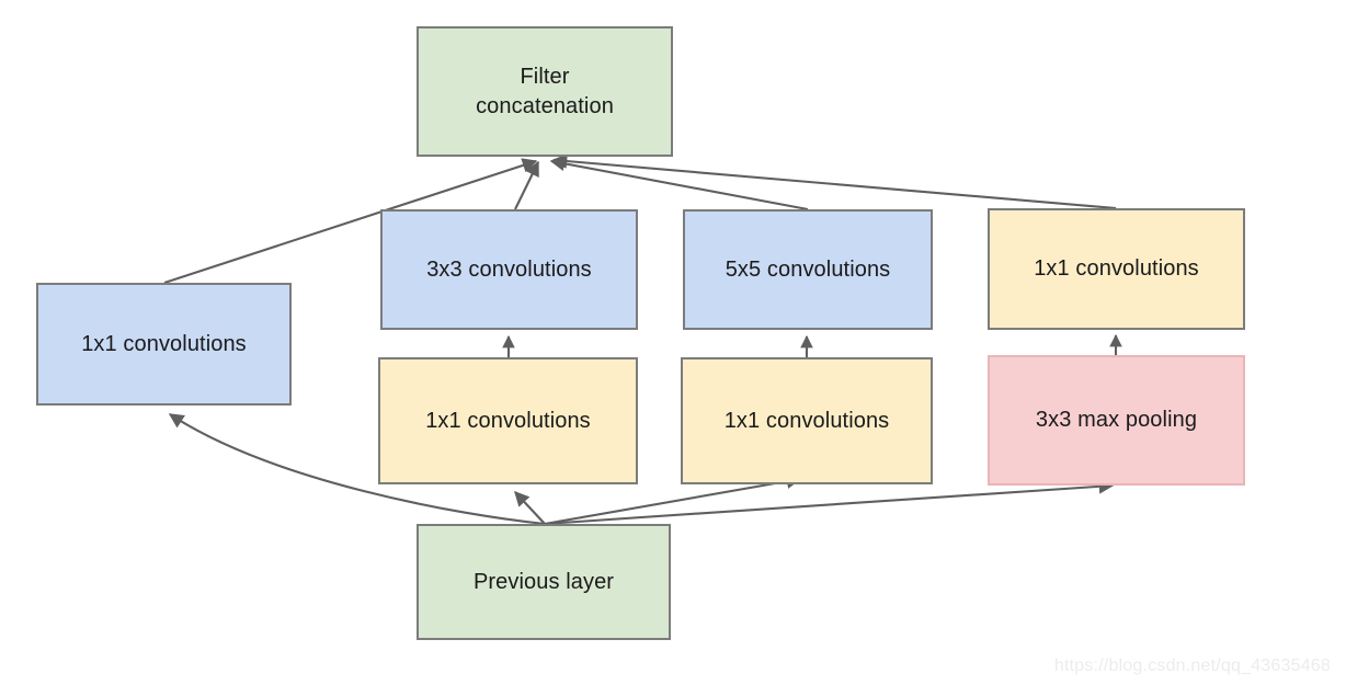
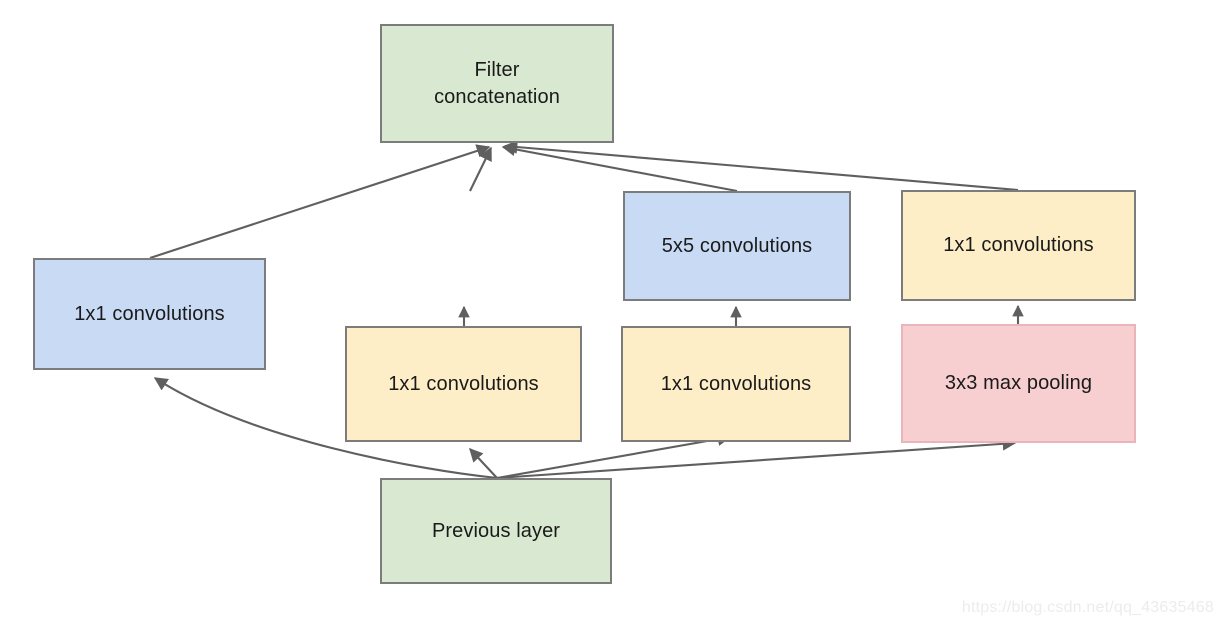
  Filter
  concatenation
  1x1 convolutions
- 3x3 convolutions
  5x5 convolutions
  1x1 convolutions
  1x1 convolutions
  1x1 convolutions
  3x3 max pooling
  Previous layer
